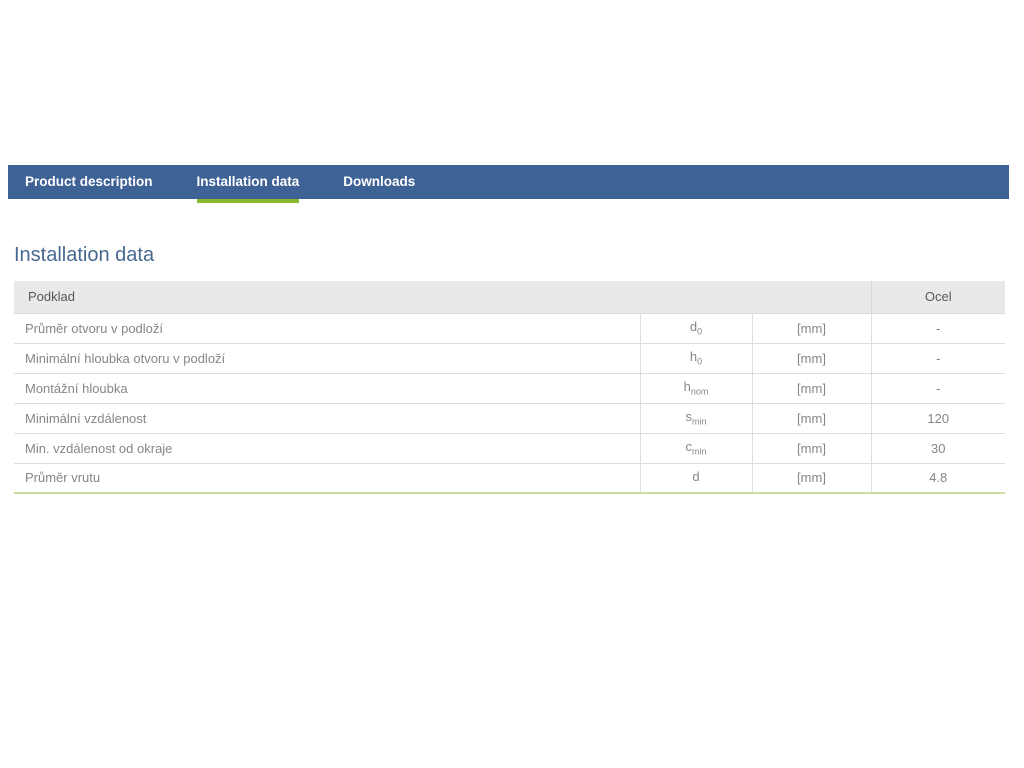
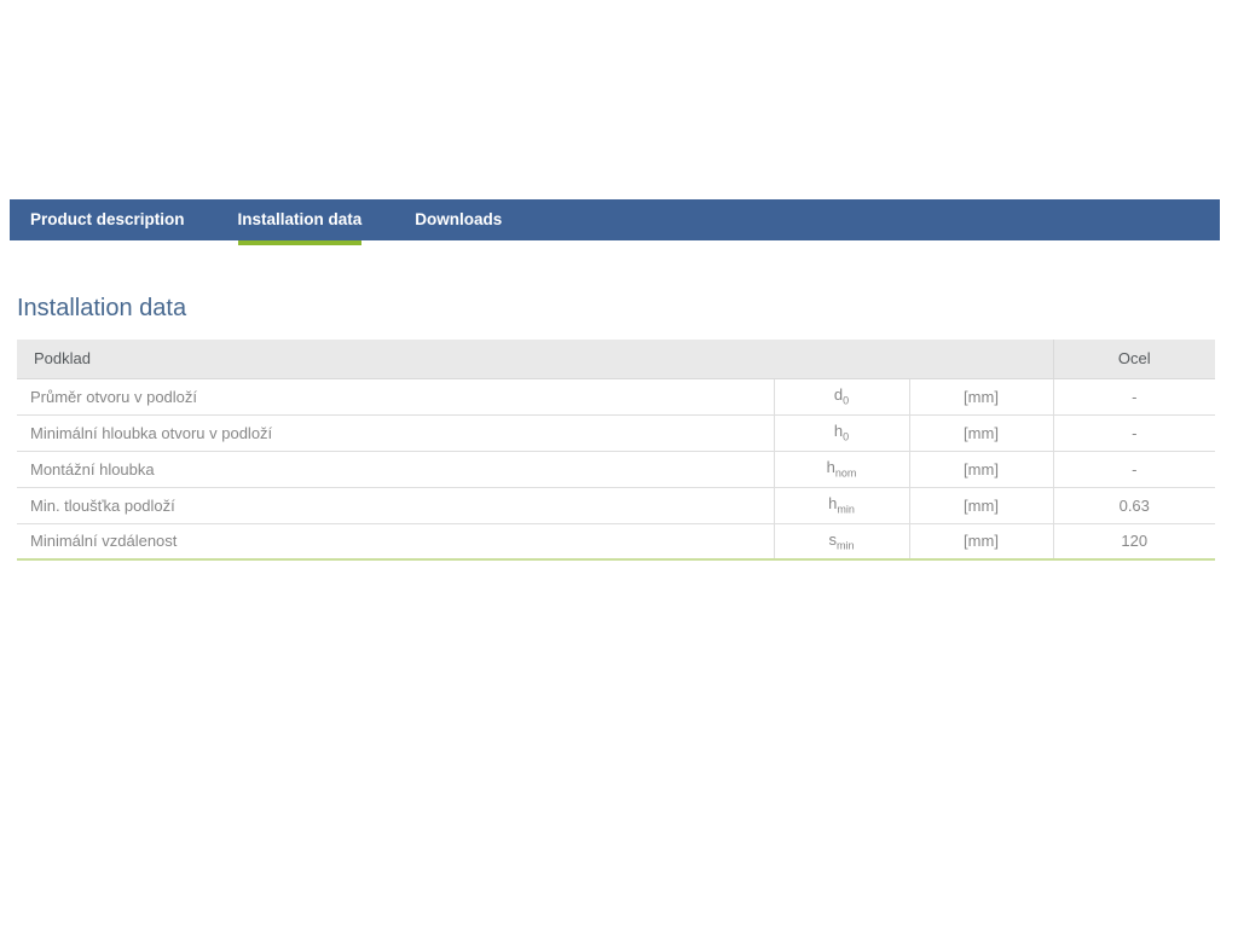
  Product description
  Installation data
  Downloads
  Installation data
  Podklad	Ocel
  Průměr otvoru v podloží	d0	[mm]	-
  Minimální hloubka otvoru v podloží	h0	[mm]	-
  Montážní hloubka	hnom	[mm]	-
+ Min. tloušťka podloží	hmin	[mm]	0.63
  Minimální vzdálenost	smin	[mm]	120
- Min. vzdálenost od okraje	cmin	[mm]	30
- Průměr vrutu	d	[mm]	4.8
